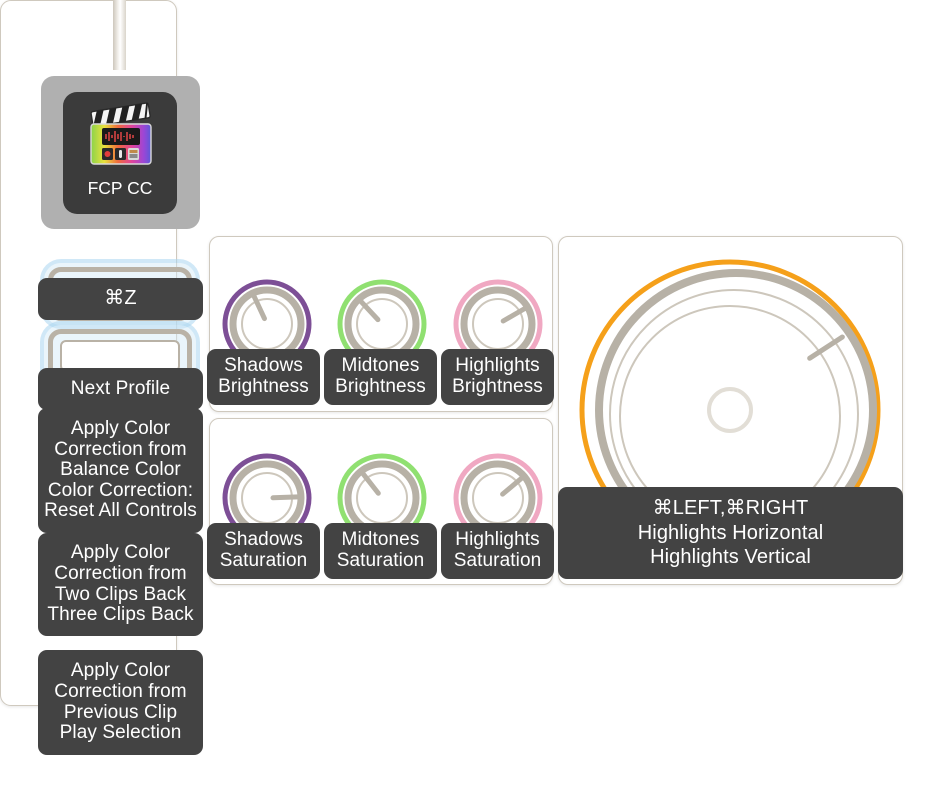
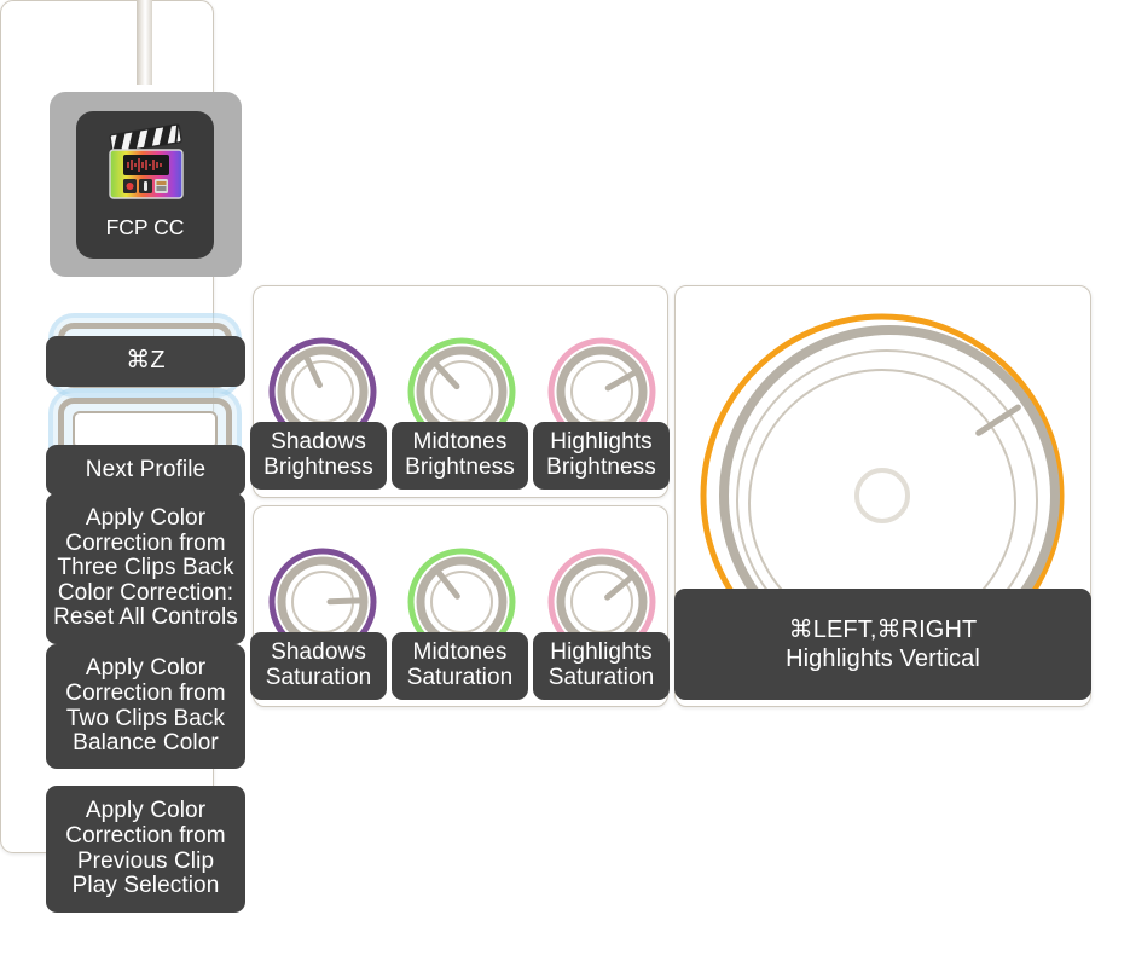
  FCP CC
  ⌘Z
  Next Profile
  Apply Color
  Correction from
- Balance Color
+ Three Clips Back
  Color Correction:
  Reset All Controls
  Apply Color
  Correction from
  Two Clips Back
- Three Clips Back
+ Balance Color
  Apply Color
  Correction from
  Previous Clip
  Play Selection
  Shadows
  Brightness
  Midtones
  Brightness
  Highlights
  Brightness
  Shadows
  Saturation
  Midtones
  Saturation
  Highlights
  Saturation
  ⌘LEFT,⌘RIGHT
- Highlights Horizontal
  Highlights Vertical
